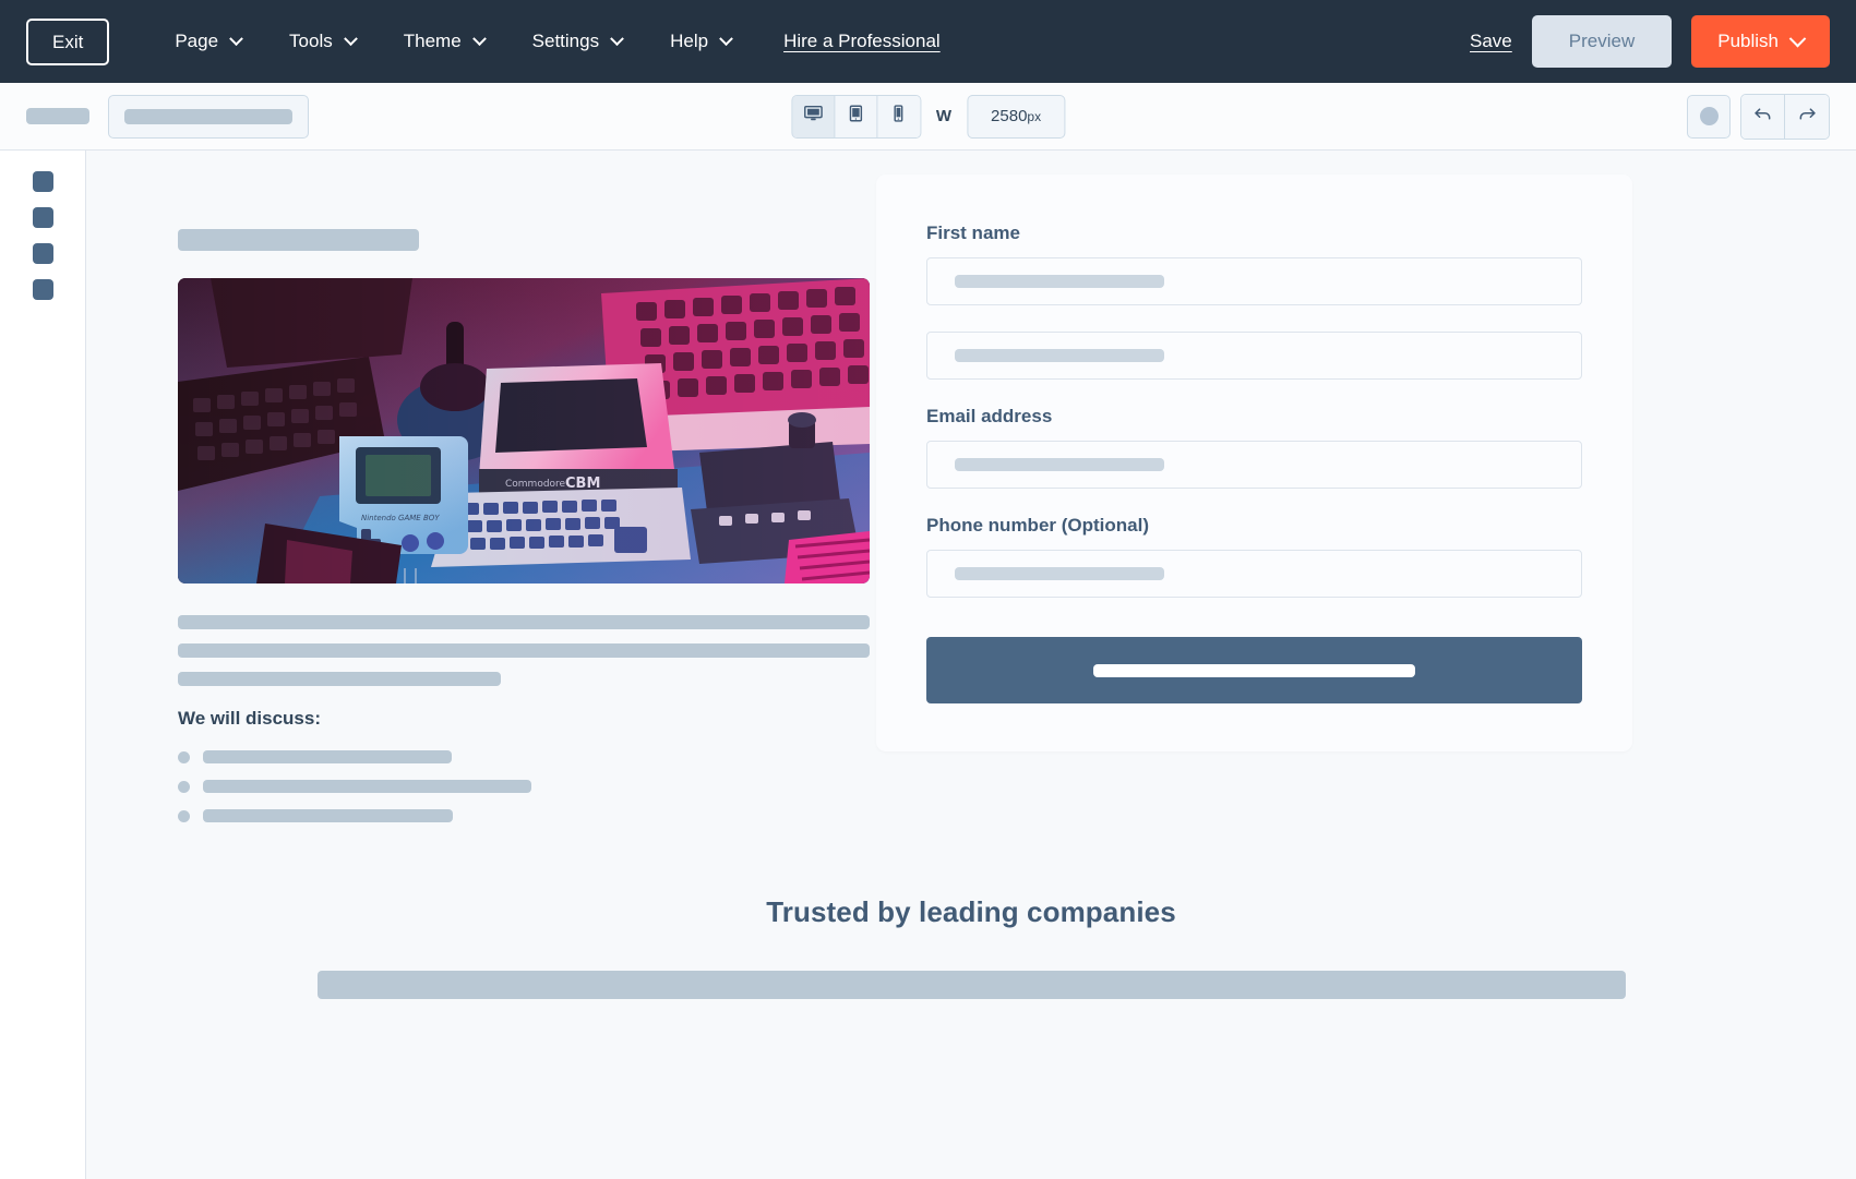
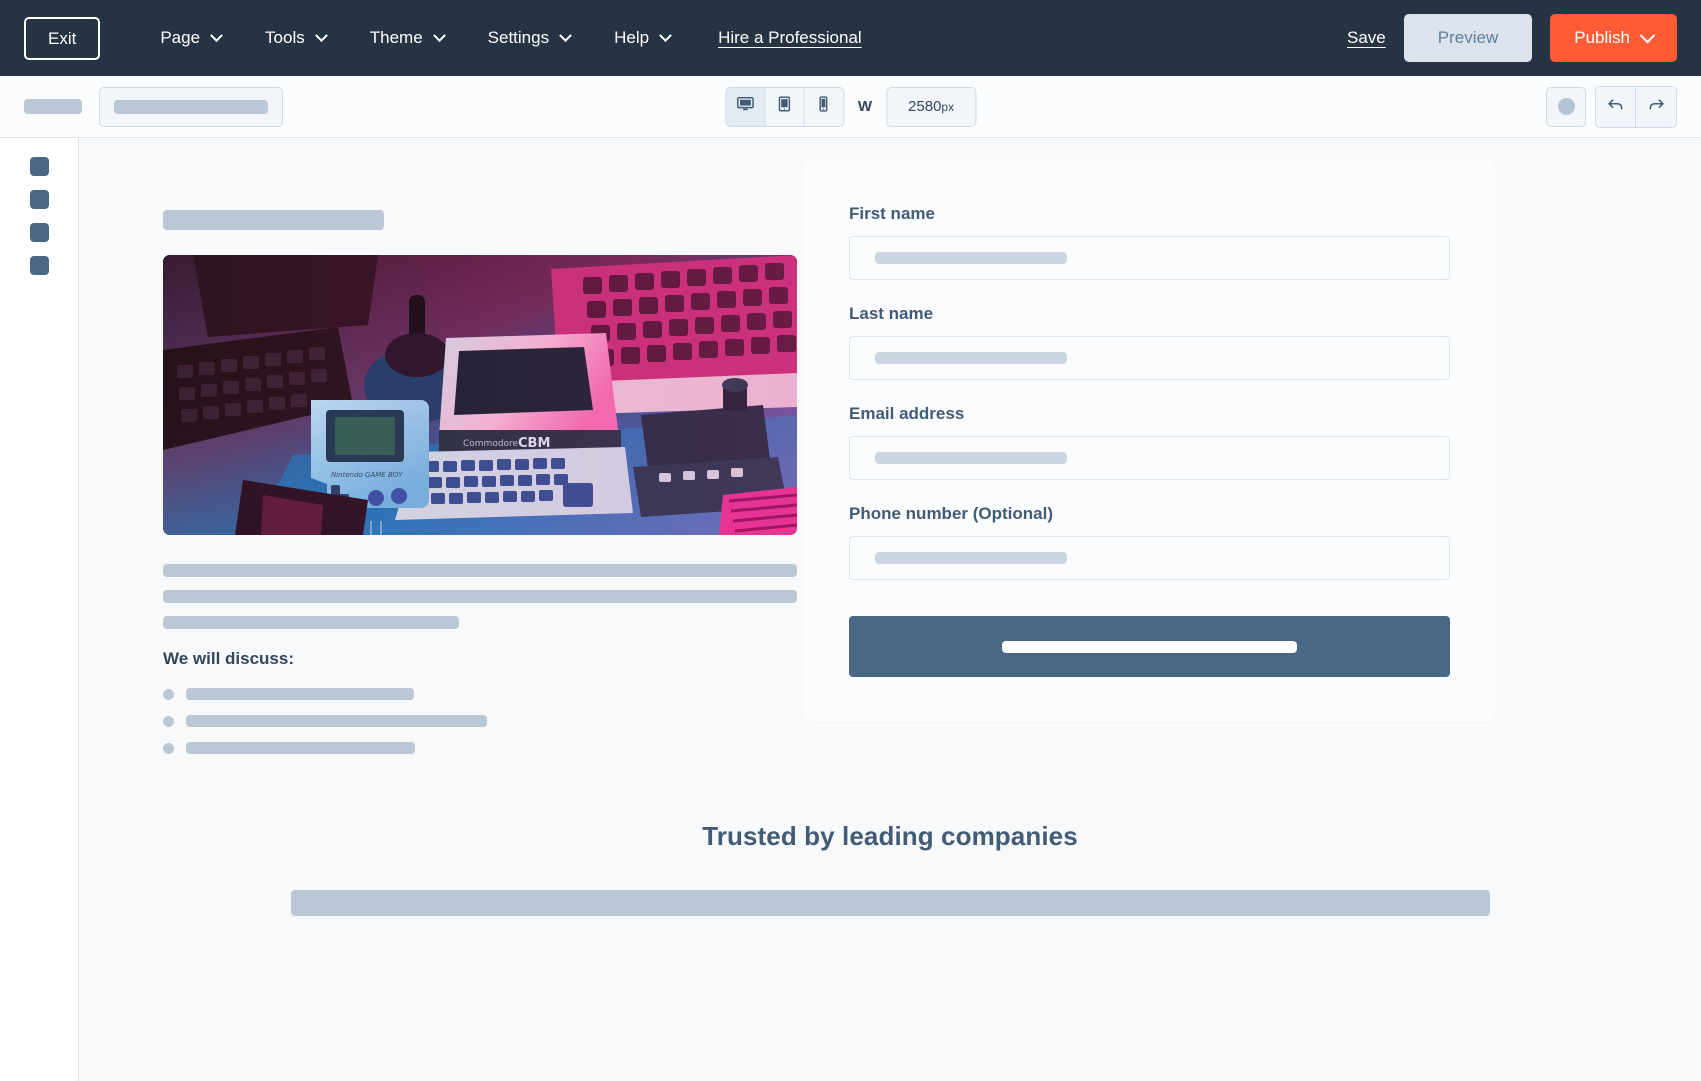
  Exit
  Page
  Tools
  Theme
  Settings
  Help
  Hire a Professional
  Save
  Preview
  Publish
  W
  2580
  px
  Commodore
  CBM
  Nintendo GAME BOY
  We will discuss:
  First name
+ Last name
  Email address
  Phone number (Optional)
  Trusted by leading companies
